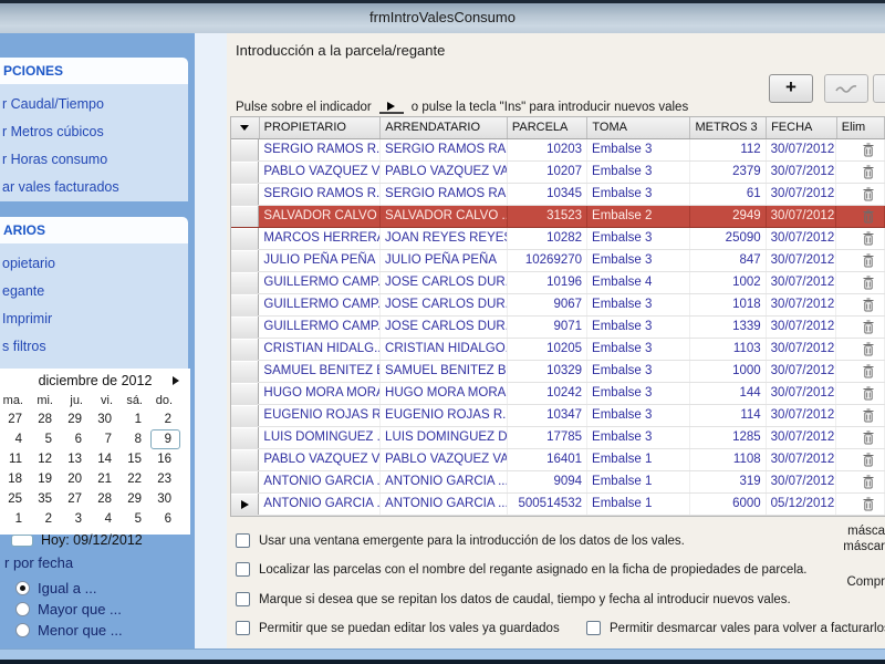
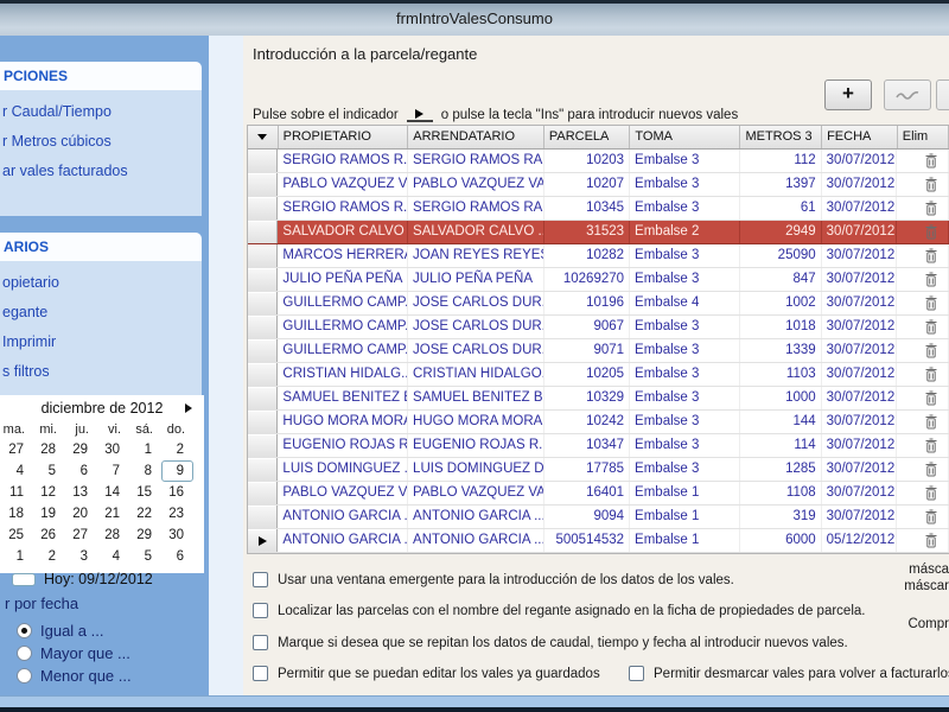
  frmIntroValesConsumo
  PCIONES
  r Caudal/Tiempo
  r Metros cúbicos
- r Horas consumo
  ar vales facturados
  ARIOS
  opietario
  egante
  Imprimir
  s filtros
  diciembre de 2012
  ma.
  mi.
  ju.
  vi.
  sá.
  do.
  27
  28
  29
  30
  1
  2
  4
  5
  6
  7
  8
  9
  11
  12
  13
  14
  15
  16
  18
  19
  20
  21
  22
  23
  25
- 35
+ 26
  27
  28
  29
  30
  1
  2
  3
  4
  5
  6
  Hoy: 09/12/2012
  r por fecha
  Igual a ...
  Mayor que ...
  Menor que ...
  Introducción a la parcela/regante
  +
  Pulse sobre el indicador
  o pulse la tecla "Ins" para introducir nuevos vales
  PROPIETARIO
  ARRENDATARIO
  PARCELA
  TOMA
  METROS 3
  FECHA
  Elim
  SERGIO RAMOS R.
  SERGIO RAMOS RA
  10203
  Embalse 3
  112
  30/07/2012
  PABLO VAZQUEZ V.
  PABLO VAZQUEZ VA
  10207
  Embalse 3
- 2379
+ 1397
  30/07/2012
  SERGIO RAMOS R.
  SERGIO RAMOS RA
  10345
  Embalse 3
  61
  30/07/2012
  SALVADOR CALVO
  SALVADOR CALVO ..
  31523
  Embalse 2
  2949
  30/07/2012
  MARCOS HERRER
  JOAN REYES REYE
  10282
  Embalse 3
  25090
  30/07/2012
  JULIO PEÑA PEÑA
  JULIO PEÑA PEÑA
  10269270
  Embalse 3
  847
  30/07/2012
  GUILLERMO CAMP.
  JOSE CARLOS DUR.
  10196
  Embalse 4
  1002
  30/07/2012
  GUILLERMO CAMP.
  JOSE CARLOS DUR.
  9067
  Embalse 3
  1018
  30/07/2012
  GUILLERMO CAMP.
  JOSE CARLOS DUR.
  9071
  Embalse 3
  1339
  30/07/2012
  CRISTIAN HIDALG..
  CRISTIAN HIDALGO.
  10205
  Embalse 3
  1103
  30/07/2012
  SAMUEL BENITEZ
  SAMUEL BENITEZ B
  10329
  Embalse 3
  1000
  30/07/2012
  HUGO MORA MORA
  HUGO MORA MORA
  10242
  Embalse 3
  144
  30/07/2012
  EUGENIO ROJAS R
  EUGENIO ROJAS R.
  10347
  Embalse 3
  114
  30/07/2012
  LUIS DOMINGUEZ .
  LUIS DOMINGUEZ D
  17785
  Embalse 3
  1285
  30/07/2012
  PABLO VAZQUEZ V.
  PABLO VAZQUEZ VA
  16401
  Embalse 1
  1108
  30/07/2012
  ANTONIO GARCIA .
  ANTONIO GARCIA ...
  9094
  Embalse 1
  319
  30/07/2012
  ANTONIO GARCIA .
  ANTONIO GARCIA ...
  500514532
  Embalse 1
  6000
  05/12/2012
  Usar una ventana emergente para la introducción de los datos de los vales.
  Localizar las parcelas con el nombre del regante asignado en la ficha de propiedades de parcela.
  Marque si desea que se repitan los datos de caudal, tiempo y fecha al introducir nuevos vales.
  Permitir que se puedan editar los vales ya guardados
  Permitir desmarcar vales para volver a facturarlo
  másca
  máscar
  Compr
